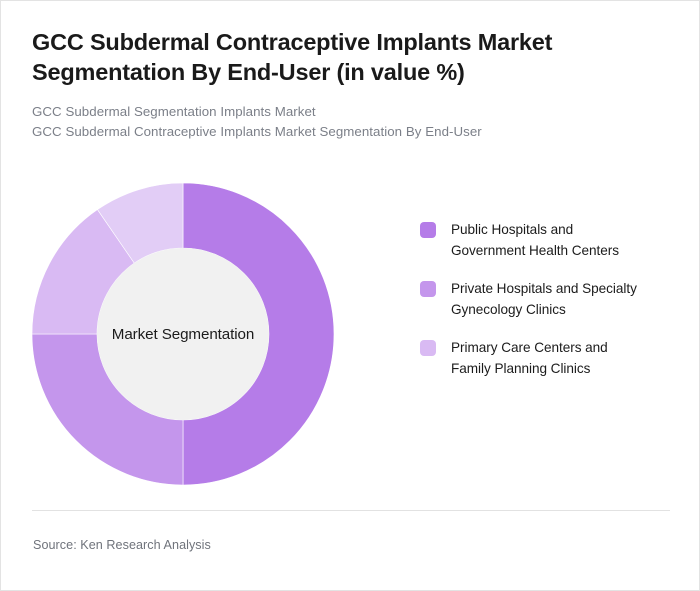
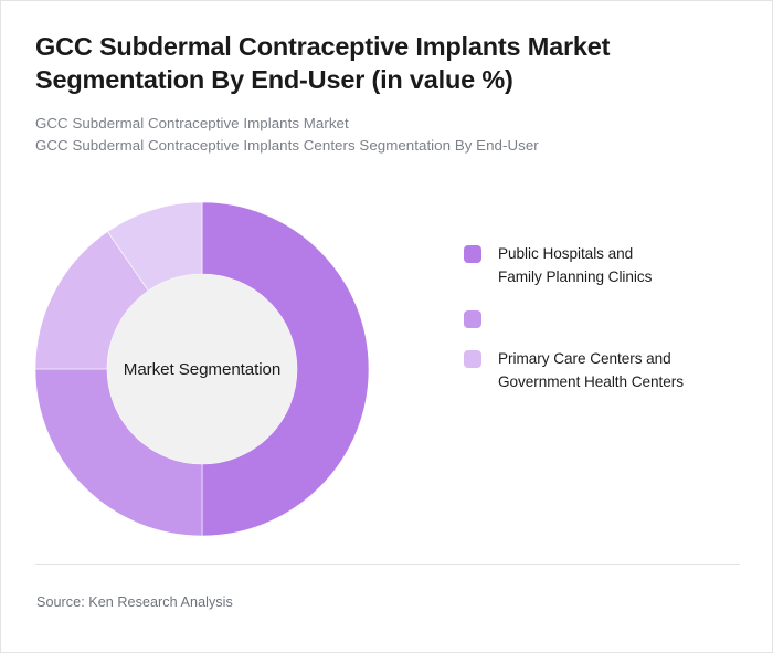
  GCC Subdermal Contraceptive Implants Market Segmentation By End-User (in value %)
- GCC Subdermal Segmentation Implants Market
+ GCC Subdermal Contraceptive Implants Market
- GCC Subdermal Contraceptive Implants Market Segmentation By End-User
+ GCC Subdermal Contraceptive Implants Centers Segmentation By End-User
  Market Segmentation
  Public Hospitals and
- Government Health Centers
+ Family Planning Clinics
- Private Hospitals and Specialty
- Gynecology Clinics
  Primary Care Centers and
- Family Planning Clinics
+ Government Health Centers
  Source: Ken Research Analysis
